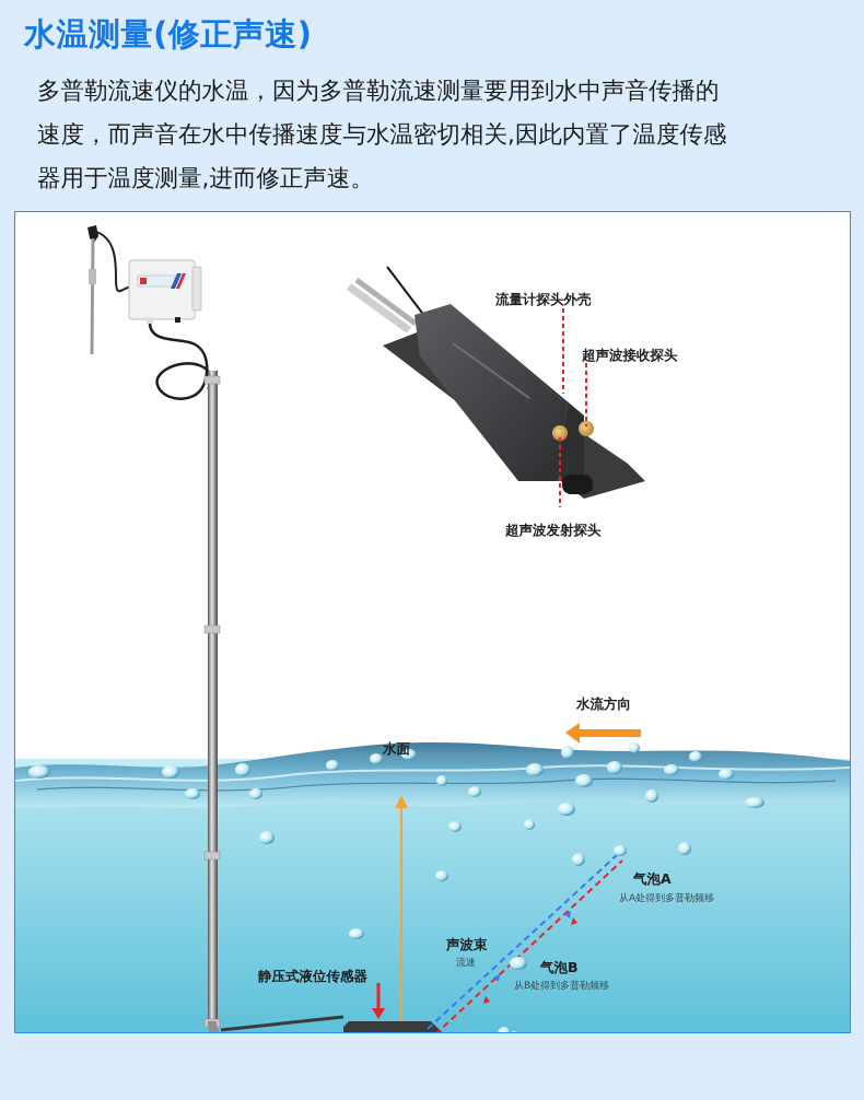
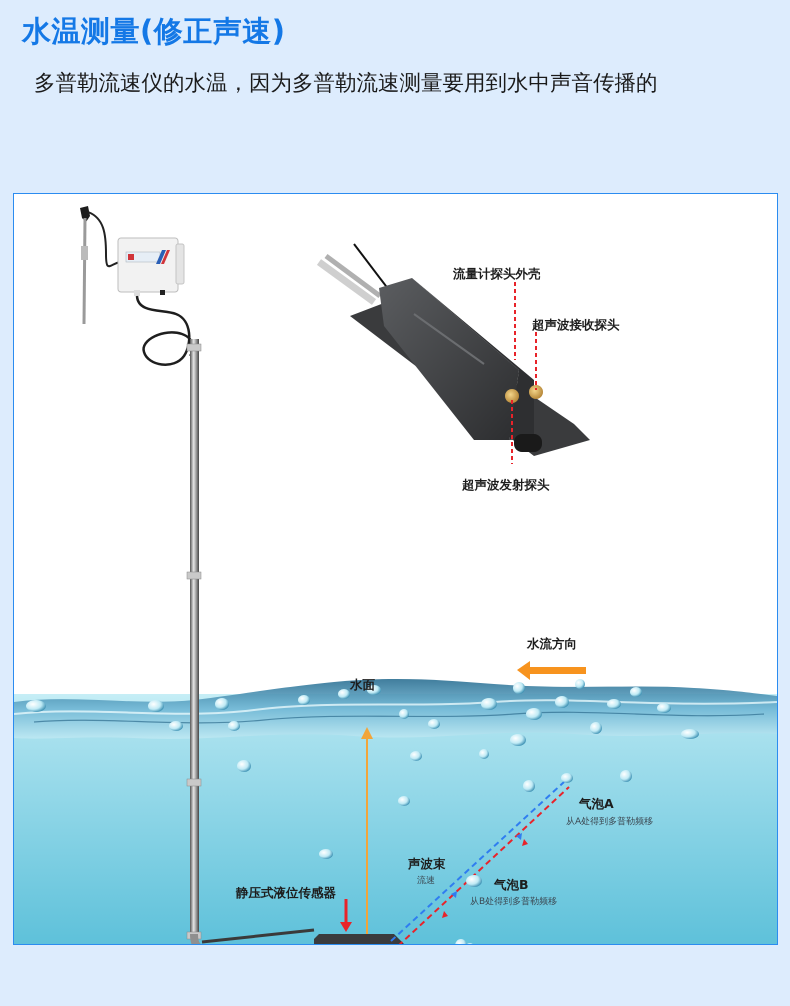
  水温测量(修正声速)
  多普勒流速仪的水温，因为多普勒流速测量要用到水中声音传播的
- 速度，而声音在水中传播速度与水温密切相关,因此内置了温度传感
- 器用于温度测量,进而修正声速。
  流量计探头外壳
  超声波接收探头
  超声波发射探头
  水流方向
  水面
  气泡A
  从A处得到多普勒频移
  声波束
  流速
  气泡B
  从B处得到多普勒频移
  静压式液位传感器
